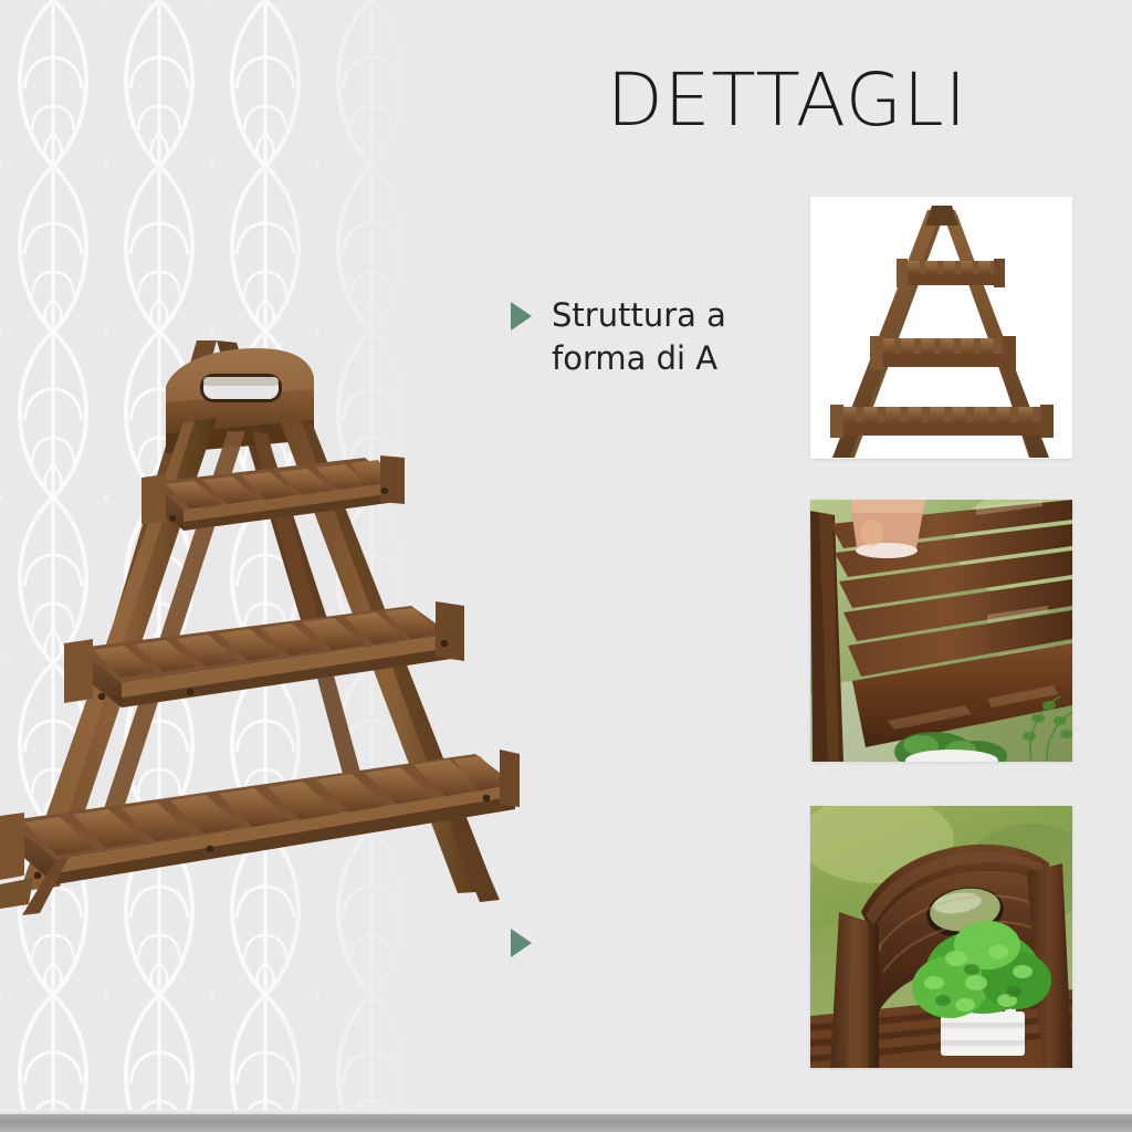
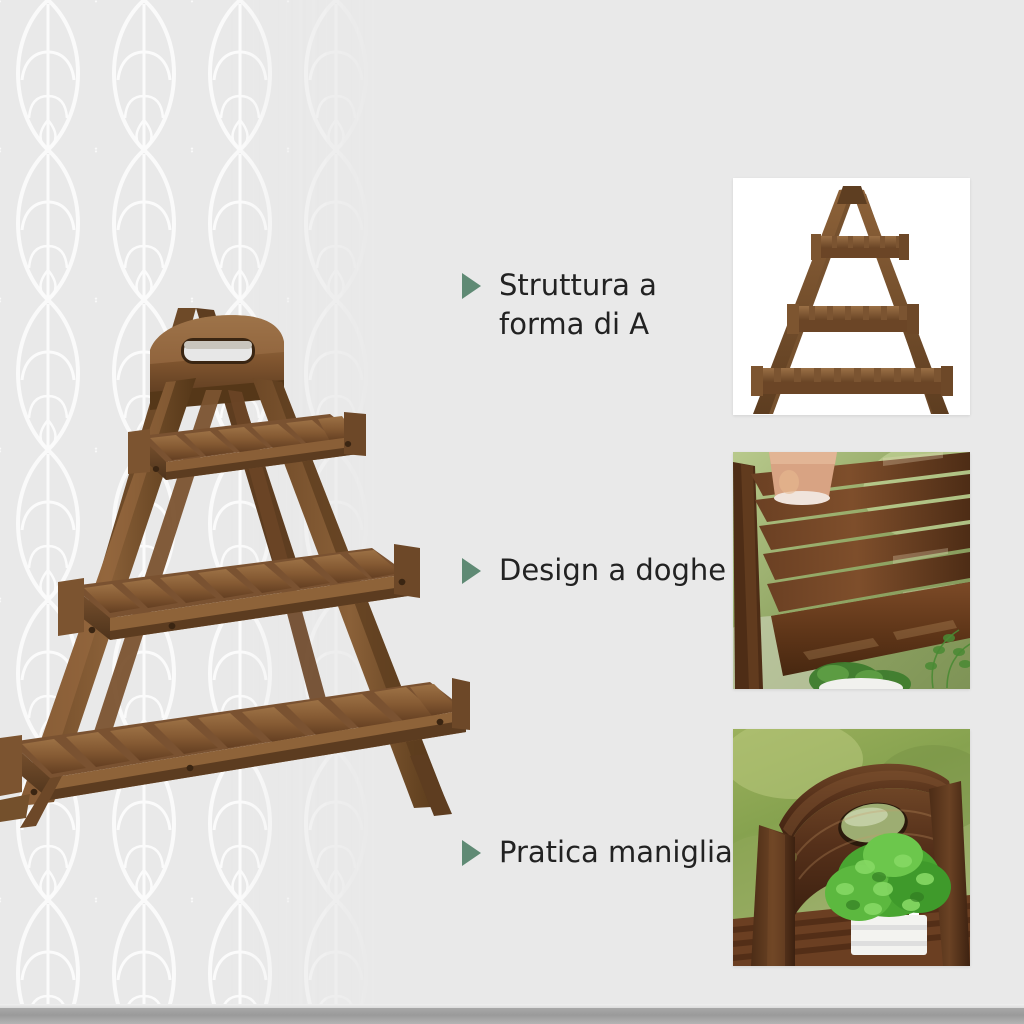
- DETTAGLI
  Struttura a
  forma di A
+ Design a doghe
+ Pratica maniglia
